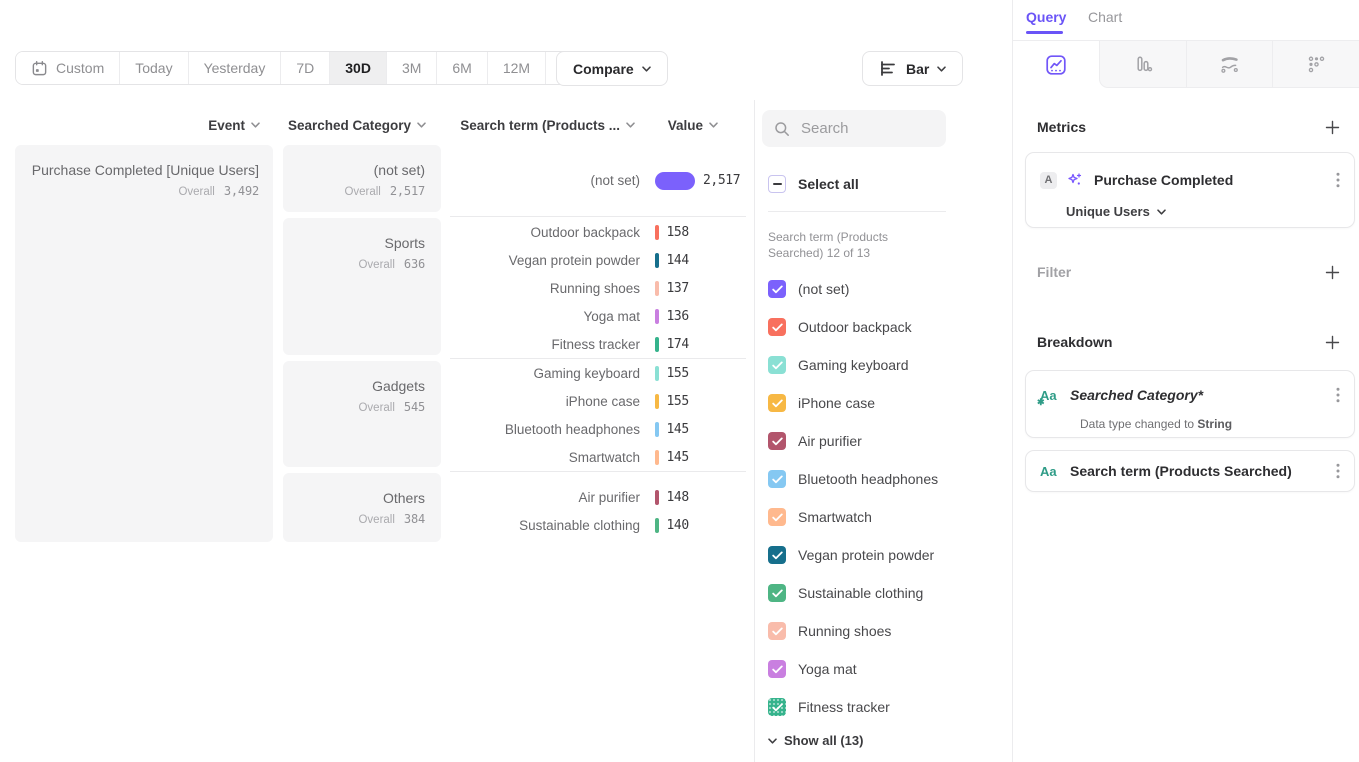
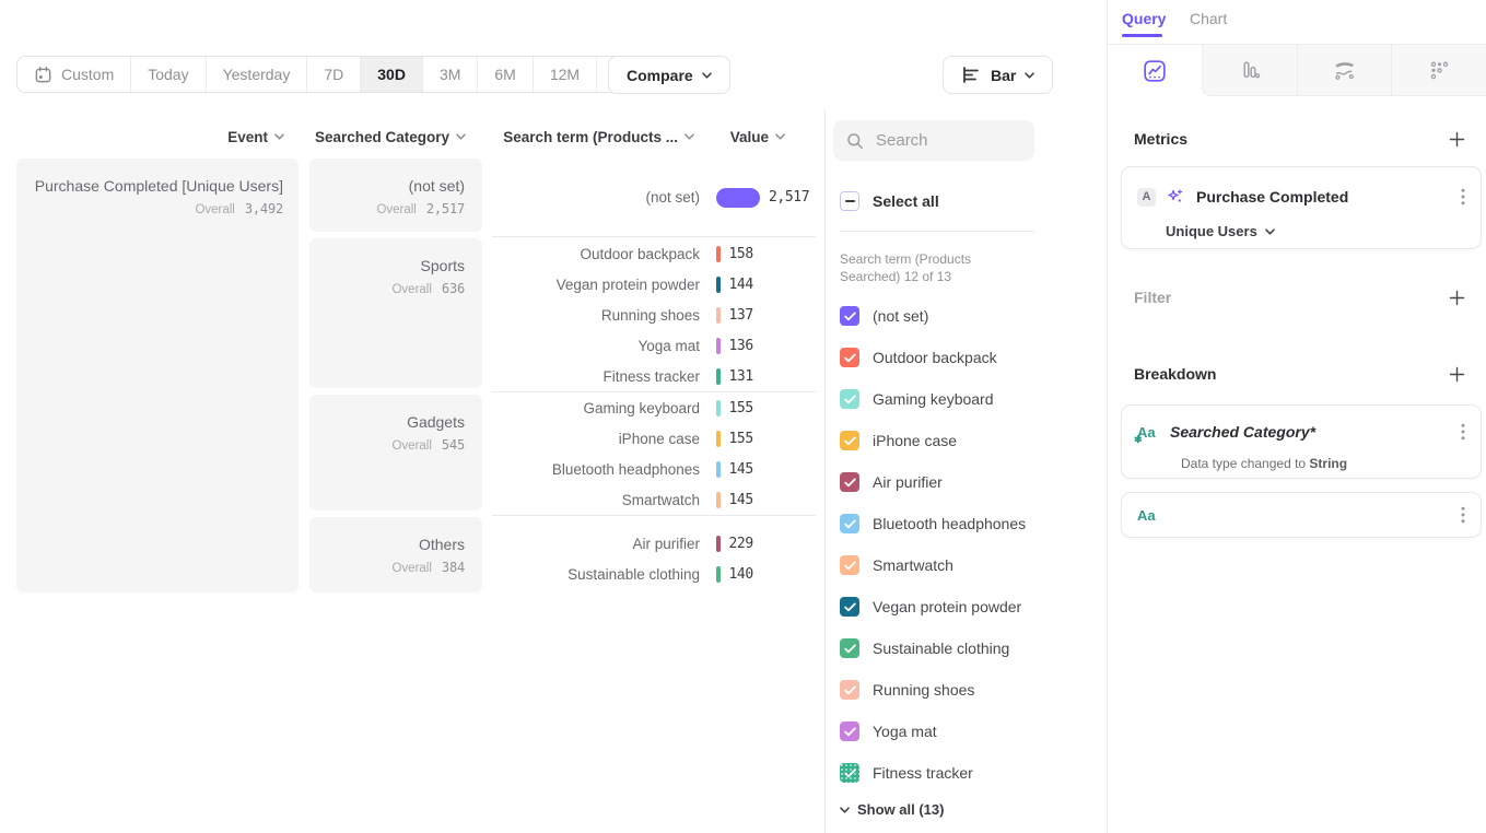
  Custom
  Today
  Yesterday
  7D
  30D
  3M
  6M
  12M
  Compare
  Bar
  Event
  Searched Category
  Search term (Products ...
  Value
  Purchase Completed [Unique Users]
  Overall
  3,492
  (not set)
  Overall
  2,517
  Sports
  Overall
  636
  Gadgets
  Overall
  545
  Others
  Overall
  384
  (not set)
  2,517
  Outdoor backpack
  158
  Vegan protein powder
  144
  Running shoes
  137
  Yoga mat
  136
  Fitness tracker
- 174
+ 131
  Gaming keyboard
  155
  iPhone case
  155
  Bluetooth headphones
  145
  Smartwatch
  145
  Air purifier
- 148
+ 229
  Sustainable clothing
  140
  Search
  Select all
  Search term (Products Searched) 12 of 13
  (not set)
  Outdoor backpack
  Gaming keyboard
  iPhone case
  Air purifier
  Bluetooth headphones
  Smartwatch
  Vegan protein powder
  Sustainable clothing
  Running shoes
  Yoga mat
  Fitness tracker
  Show all (13)
  Query
  Chart
  Metrics
  A
  Purchase Completed
  Unique Users
  Filter
  Breakdown
  Aa
  ✱
  Searched Category*
  Data type changed to String
  Aa
- Search term (Products Searched)
